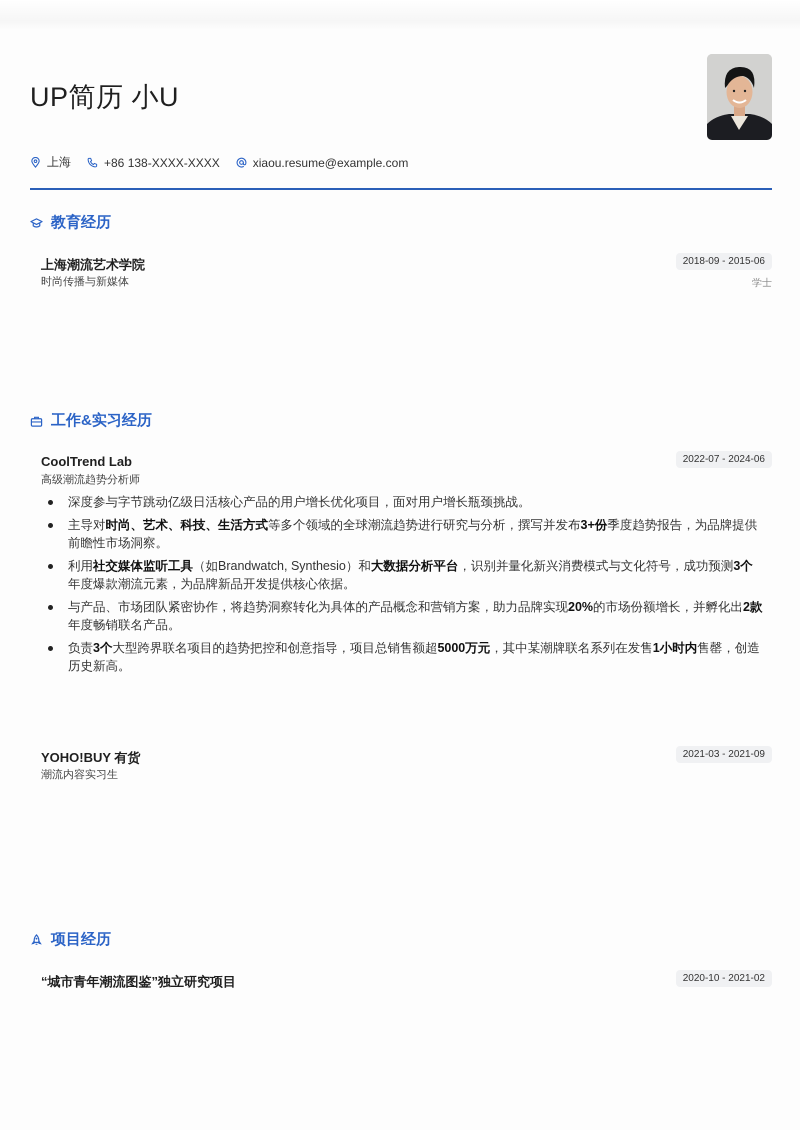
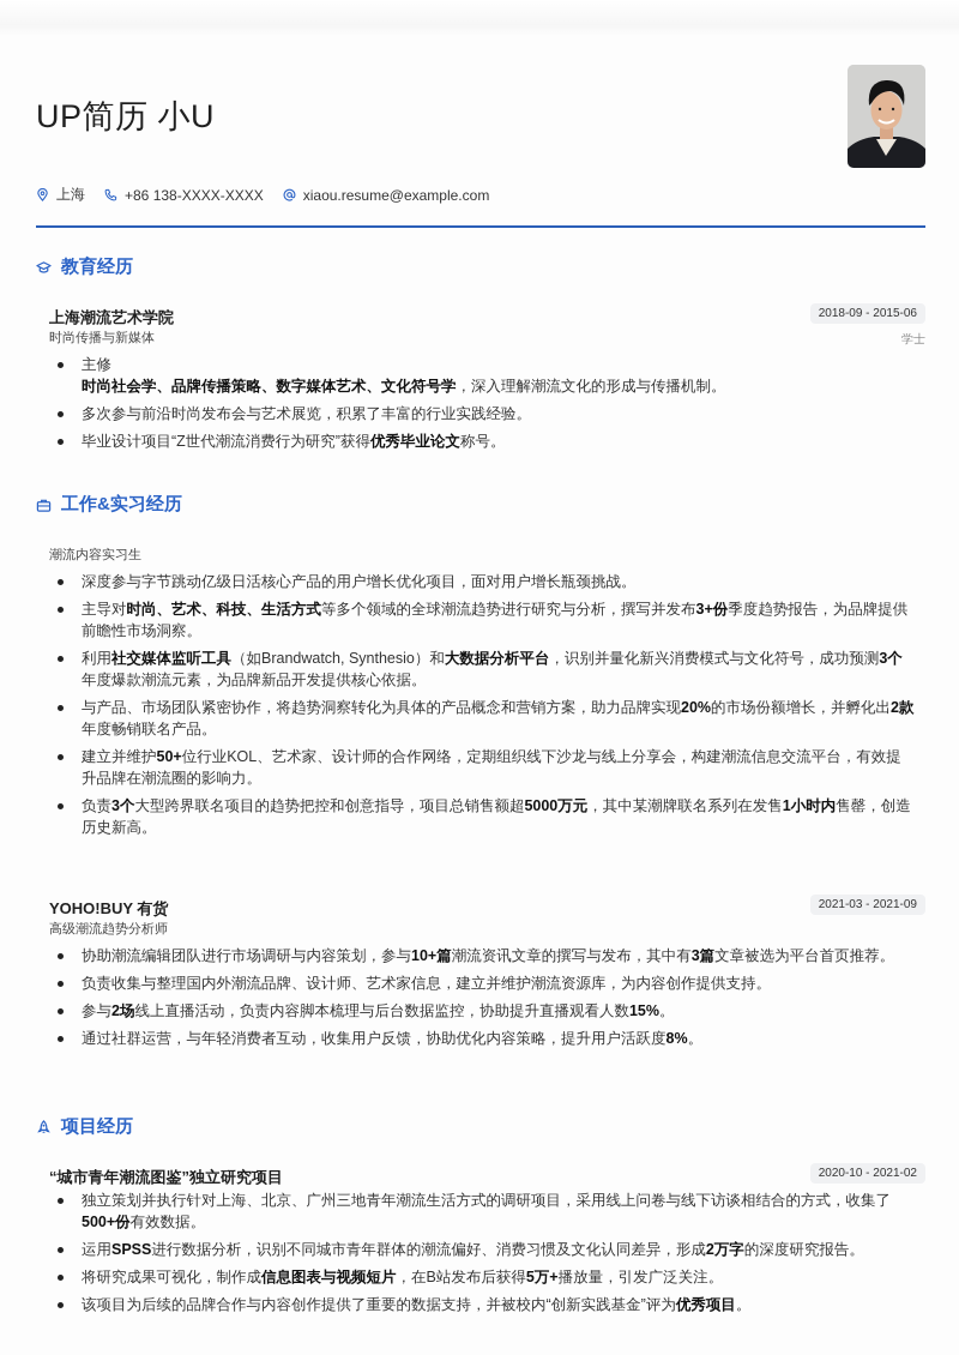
  UP简历 小U
  上海
  +86 138-XXXX-XXXX
  xiaou.resume@example.com
  教育经历
  上海潮流艺术学院
  2018-09 - 2015-06
  学士
  时尚传播与新媒体
+ 主修
+ 时尚社会学、品牌传播策略、数字媒体艺术、文化符号学，深入理解潮流文化的形成与传播机制。
+ 多次参与前沿时尚发布会与艺术展览，积累了丰富的行业实践经验。
+ 毕业设计项目“Z世代潮流消费行为研究”获得优秀毕业论文称号。
  工作&实习经历
- CoolTrend Lab
- 2022-07 - 2024-06
- 高级潮流趋势分析师
+ 潮流内容实习生
  深度参与字节跳动亿级日活核心产品的用户增长优化项目，面对用户增长瓶颈挑战。
  主导对时尚、艺术、科技、生活方式等多个领域的全球潮流趋势进行研究与分析，撰写并发布3+份季度趋势报告，为品牌提供前瞻性市场洞察。
  利用社交媒体监听工具（如Brandwatch, Synthesio）和大数据分析平台，识别并量化新兴消费模式与文化符号，成功预测3个年度爆款潮流元素，为品牌新品开发提供核心依据。
  与产品、市场团队紧密协作，将趋势洞察转化为具体的产品概念和营销方案，助力品牌实现20%的市场份额增长，并孵化出2款年度畅销联名产品。
+ 建立并维护50+位行业KOL、艺术家、设计师的合作网络，定期组织线下沙龙与线上分享会，构建潮流信息交流平台，有效提升品牌在潮流圈的影响力。
  负责3个大型跨界联名项目的趋势把控和创意指导，项目总销售额超5000万元，其中某潮牌联名系列在发售1小时内售罄，创造历史新高。
  YOHO!BUY 有货
  2021-03 - 2021-09
- 潮流内容实习生
+ 高级潮流趋势分析师
+ 协助潮流编辑团队进行市场调研与内容策划，参与10+篇潮流资讯文章的撰写与发布，其中有3篇文章被选为平台首页推荐。
+ 负责收集与整理国内外潮流品牌、设计师、艺术家信息，建立并维护潮流资源库，为内容创作提供支持。
+ 参与2场线上直播活动，负责内容脚本梳理与后台数据监控，协助提升直播观看人数15%。
+ 通过社群运营，与年轻消费者互动，收集用户反馈，协助优化内容策略，提升用户活跃度8%。
  项目经历
  “城市青年潮流图鉴”独立研究项目
  2020-10 - 2021-02
+ 独立策划并执行针对上海、北京、广州三地青年潮流生活方式的调研项目，采用线上问卷与线下访谈相结合的方式，收集了500+份有效数据。
+ 运用SPSS进行数据分析，识别不同城市青年群体的潮流偏好、消费习惯及文化认同差异，形成2万字的深度研究报告。
+ 将研究成果可视化，制作成信息图表与视频短片，在B站发布后获得5万+播放量，引发广泛关注。
+ 该项目为后续的品牌合作与内容创作提供了重要的数据支持，并被校内“创新实践基金”评为优秀项目。
